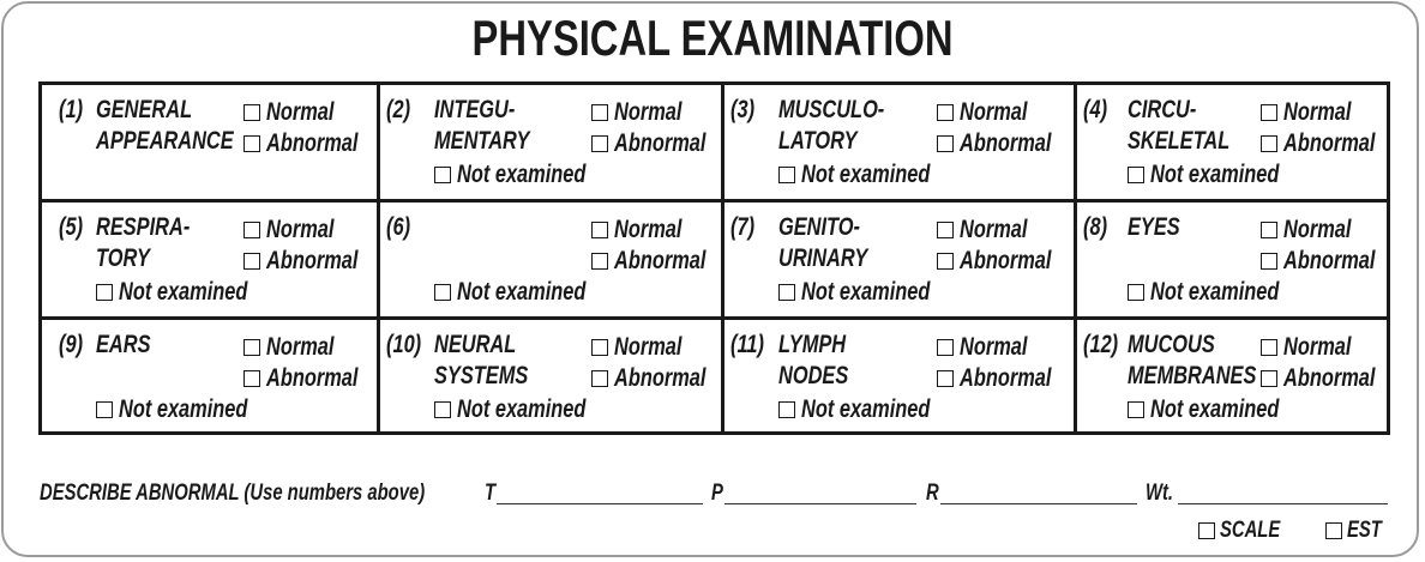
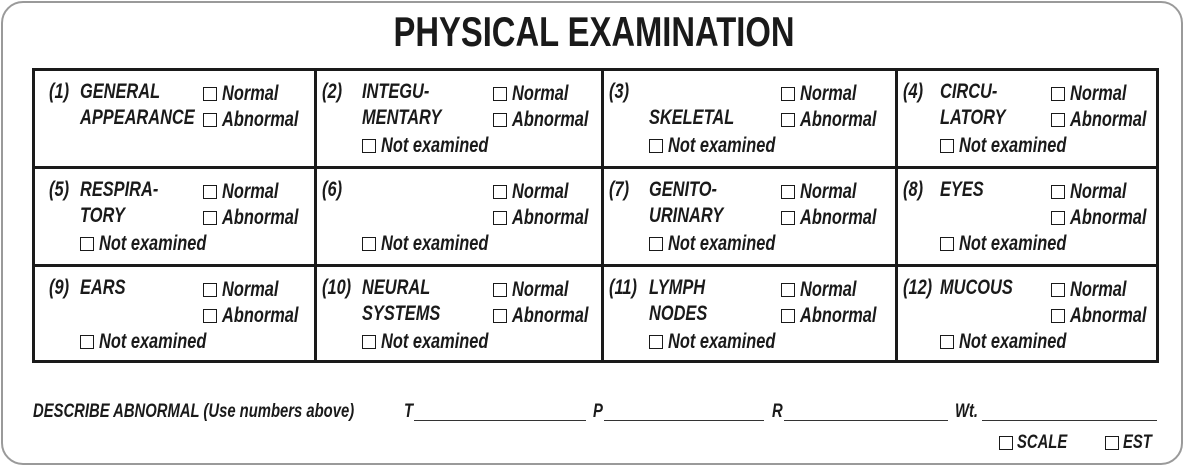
  PHYSICAL EXAMINATION
  (1)
  GENERAL
  APPEARANCE
  Normal
  Abnormal
  (2)
  INTEGU-
  MENTARY
  Normal
  Abnormal
  Not examined
  (3)
- MUSCULO-
- LATORY
+ SKELETAL
  Normal
  Abnormal
  Not examined
  (4)
  CIRCU-
- SKELETAL
+ LATORY
  Normal
  Abnormal
  Not examined
  (5)
  RESPIRA-
  TORY
  Normal
  Abnormal
  Not examined
  (6)
  Normal
  Abnormal
  Not examined
  (7)
  GENITO-
  URINARY
  Normal
  Abnormal
  Not examined
  (8)
  EYES
  Normal
  Abnormal
  Not examined
  (9)
  EARS
  Normal
  Abnormal
  Not examined
  (10)
  NEURAL
  SYSTEMS
  Normal
  Abnormal
  Not examined
  (11)
  LYMPH
  NODES
  Normal
  Abnormal
  Not examined
  (12)
  MUCOUS
- MEMBRANES
  Normal
  Abnormal
  Not examined
  DESCRIBE ABNORMAL (Use numbers above)
  T
  P
  R
  Wt.
  SCALE
  EST
